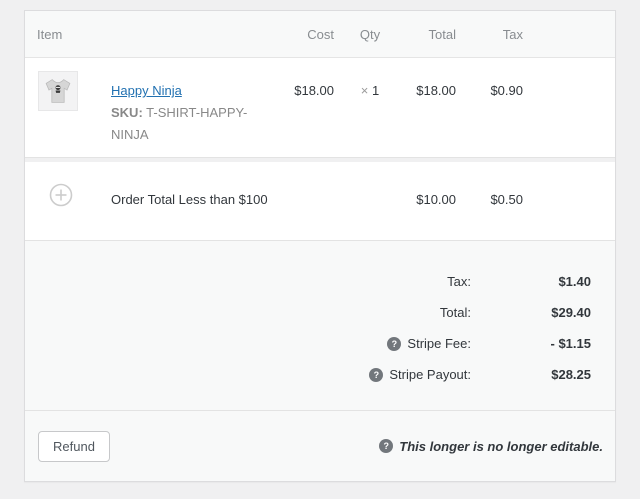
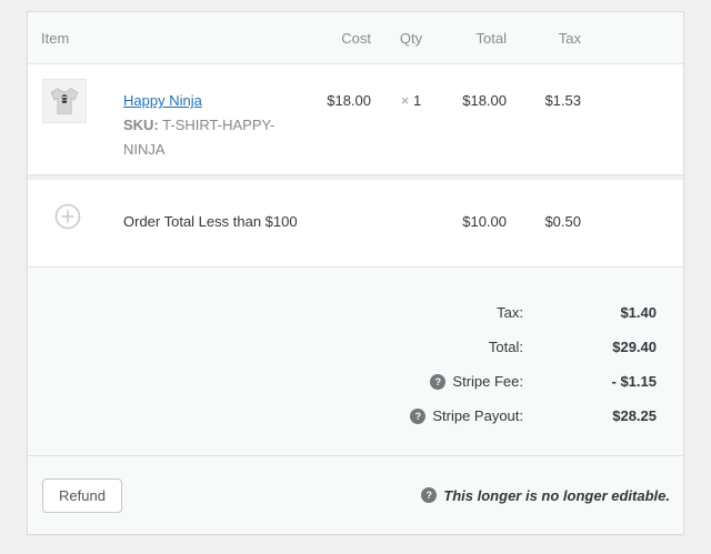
  Item
  Cost
  Qty
  Total
  Tax
  Happy Ninja
  SKU: T-SHIRT-HAPPY-NINJA
  $18.00
  × 1
  $18.00
- $0.90
+ $1.53
  Order Total Less than $100
  $10.00
  $0.50
  Tax:
  $1.40
  Total:
  $29.40
  ?
  Stripe Fee:
  - $1.15
  ?
  Stripe Payout:
  $28.25
  Refund
  ?
  This longer is no longer editable.
